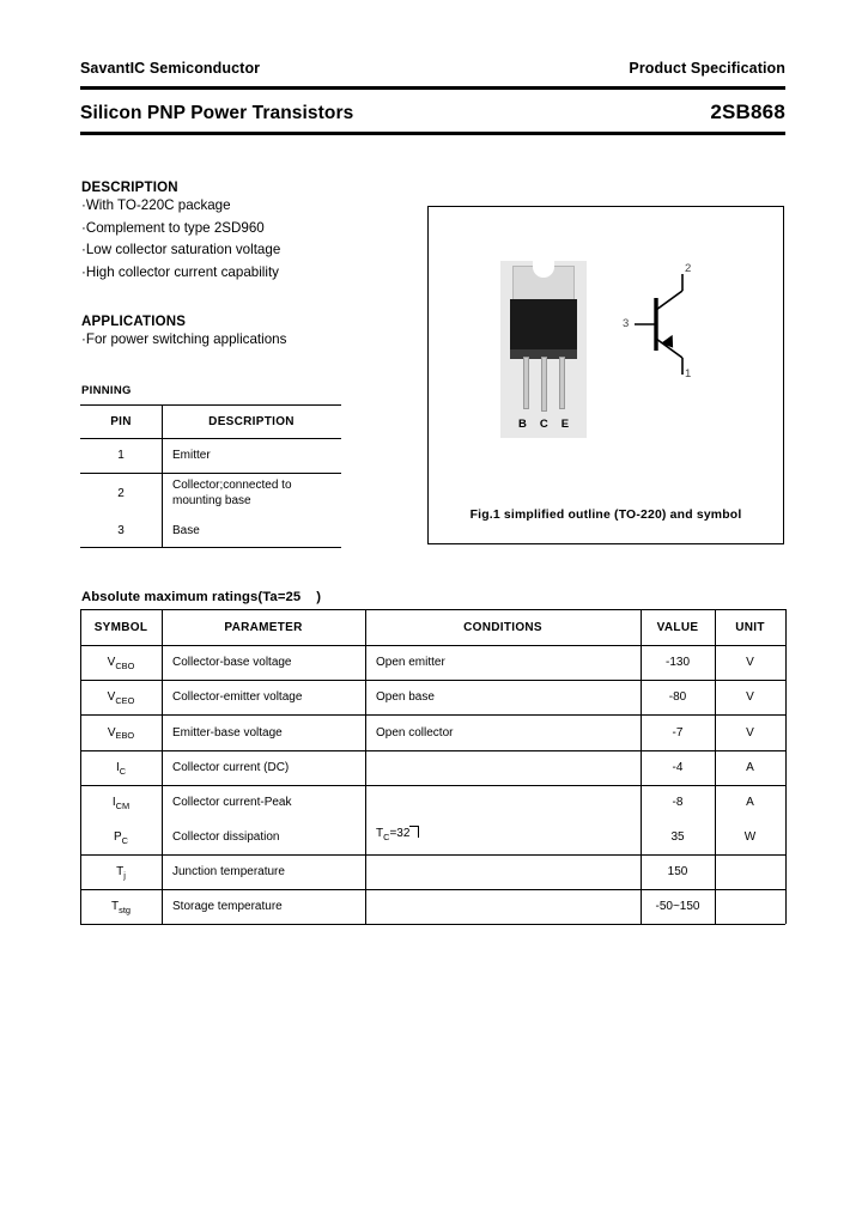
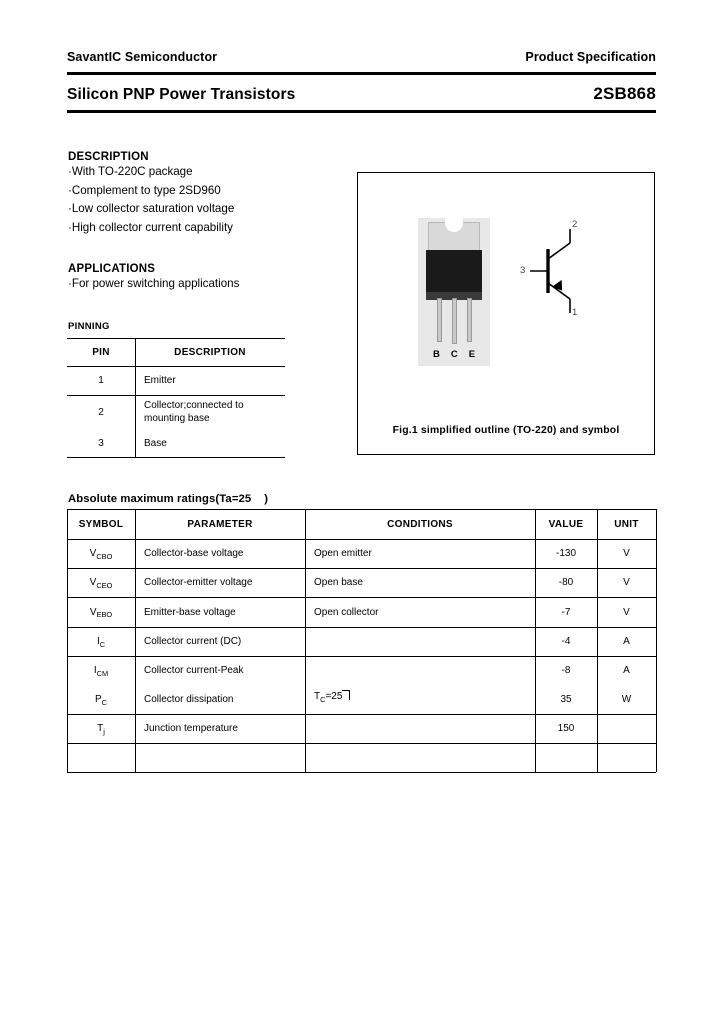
  SavantIC Semiconductor
  Product Specification
  Silicon PNP Power Transistors
  2SB868
  DESCRIPTION
  ·With TO-220C package
  ·Complement to type 2SD960
  ·Low collector saturation voltage
  ·High collector current capability
  APPLICATIONS
  ·For power switching applications
  PINNING
  PIN
  DESCRIPTION
  1
  Emitter
  2
  Collector;connected to mounting base
  3
  Base
  B
  C
  E
  2
  3
  1
  Fig.1 simplified outline (TO-220) and symbol
  Absolute maximum ratings(Ta=25 )
  SYMBOL
  PARAMETER
  CONDITIONS
  VALUE
  UNIT
  VCBO
  Collector-base voltage
  Open emitter
  -130
  V
  VCEO
  Collector-emitter voltage
  Open base
  -80
  V
  VEBO
  Emitter-base voltage
  Open collector
  -7
  V
  IC
  Collector current (DC)
  -4
  A
  ICM
  Collector current-Peak
  -8
  A
  PC
  Collector dissipation
  35
  W
- TC=32
+ TC=25
  Tj
  Junction temperature
  150
- Tstg
- Storage temperature
- -50~150
